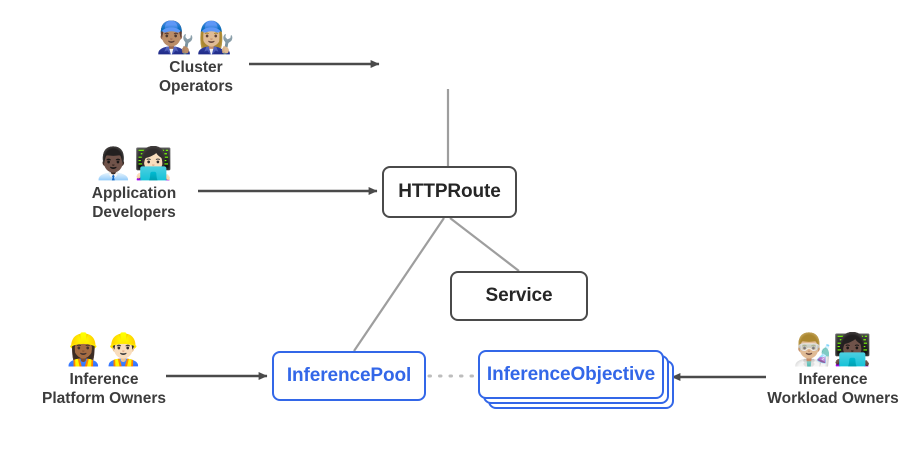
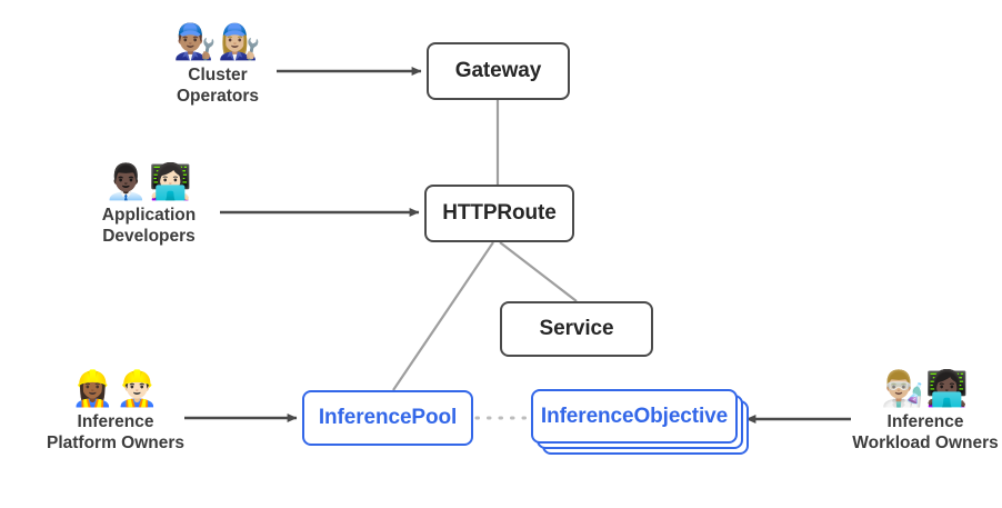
+ Gateway
  HTTPRoute
  Service
  InferencePool
  InferenceObjective
  👨🏽‍🔧👩🏼‍🔧
  Cluster
  Operators
  👨🏿‍💼👩🏻‍💻
  Application
  Developers
  👷🏾‍♀️👷🏻‍♂️
  Inference
  Platform Owners
  👨🏼‍🔬👩🏿‍💻
  Inference
  Workload Owners
